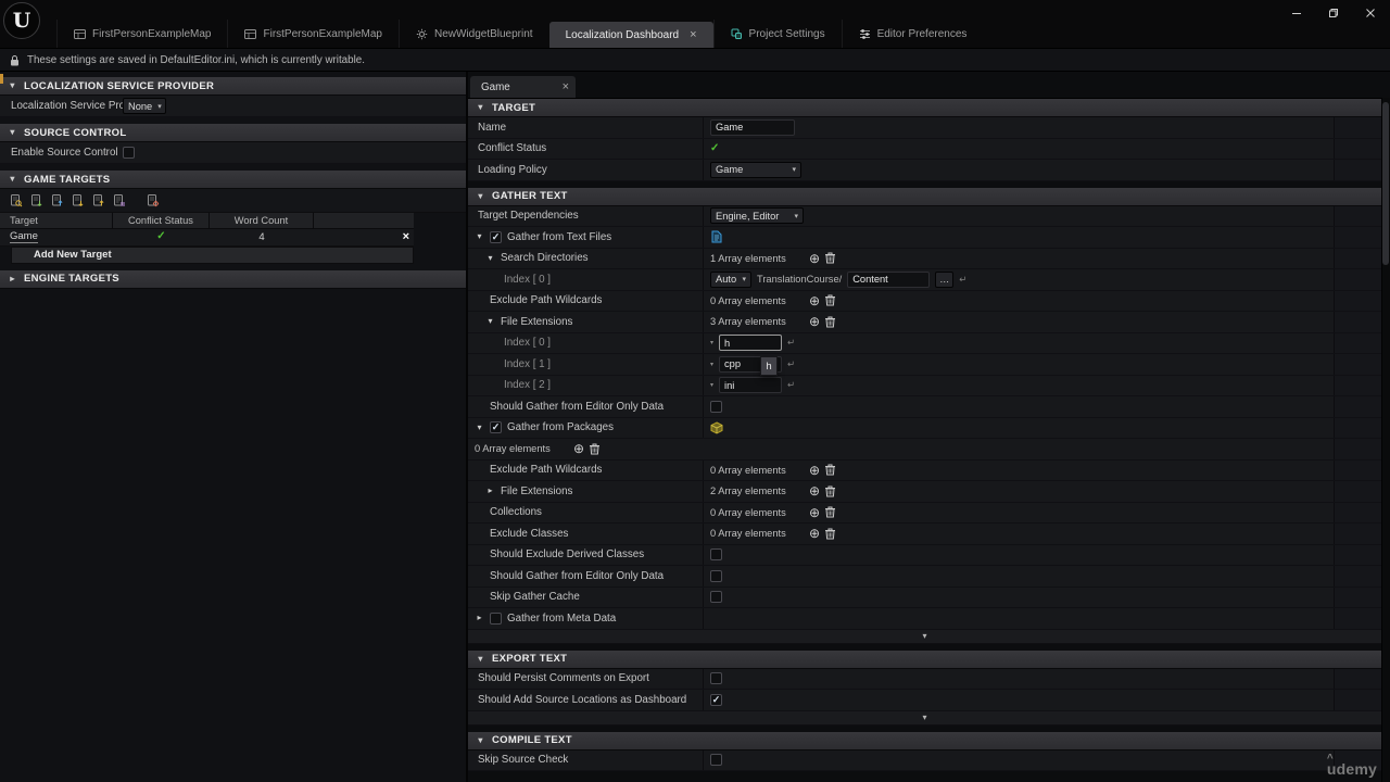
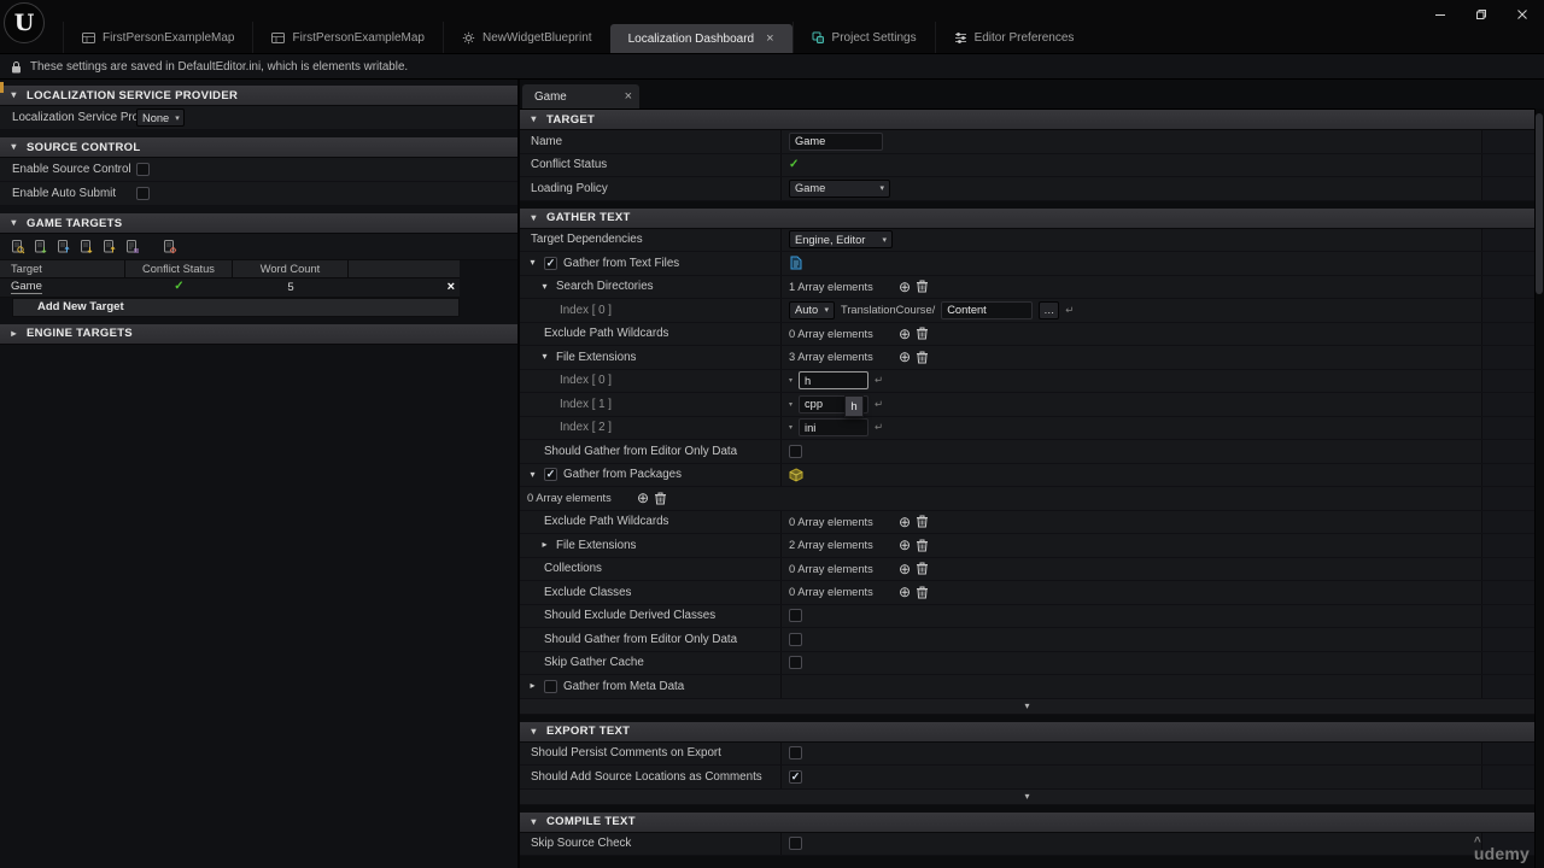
  U
  FirstPersonExampleMap
  FirstPersonExampleMap
  NewWidgetBlueprint
  Localization Dashboard
  ×
  Project Settings
  Editor Preferences
- These settings are saved in DefaultEditor.ini, which is currently writable.
+ These settings are saved in DefaultEditor.ini, which is elements writable.
  ▾
  LOCALIZATION SERVICE PROVIDER
  Localization Service Pr
  None
  ▾
  SOURCE CONTROL
  Enable Source Control
+ Enable Auto Submit
  ▾
  GAME TARGETS
  Target
  Conflict Status
  Word Count
  Game
  ✓
- 4
+ 5
  ×
  Add New Target
  ▸
  ENGINE TARGETS
  Game
  ×
  ▾
  TARGET
  Name
  Game
  Conflict Status
  ✓
  Loading Policy
  Game
  ▾
  GATHER TEXT
  Target Dependencies
  Engine, Editor
  ▾
  ✓
  Gather from Text Files
  ▾
  Search Directories
  1 Array elements
  ⊕
  Index [ 0 ]
  Auto
  TranslationCourse/
  Content
  …
  ↵
  Exclude Path Wildcards
  0 Array elements
  ⊕
  ▾
  File Extensions
  3 Array elements
  ⊕
  Index [ 0 ]
  h
  ↵
  Index [ 1 ]
  cpp
  ↵
  Index [ 2 ]
  ini
  ↵
  Should Gather from Editor Only Data
  ▾
  ✓
  Gather from Packages
  0 Array elements
  ⊕
  Exclude Path Wildcards
  0 Array elements
  ⊕
  ▸
  File Extensions
  2 Array elements
  ⊕
  Collections
  0 Array elements
  ⊕
  Exclude Classes
  0 Array elements
  ⊕
  Should Exclude Derived Classes
  Should Gather from Editor Only Data
  Skip Gather Cache
  ▸
  Gather from Meta Data
  ▾
  ▾
  EXPORT TEXT
  Should Persist Comments on Export
- Should Add Source Locations as Dashboard
+ Should Add Source Locations as Comments
  ✓
  ▾
  ▾
  COMPILE TEXT
  Skip Source Check
  h
  ^
  udemy
